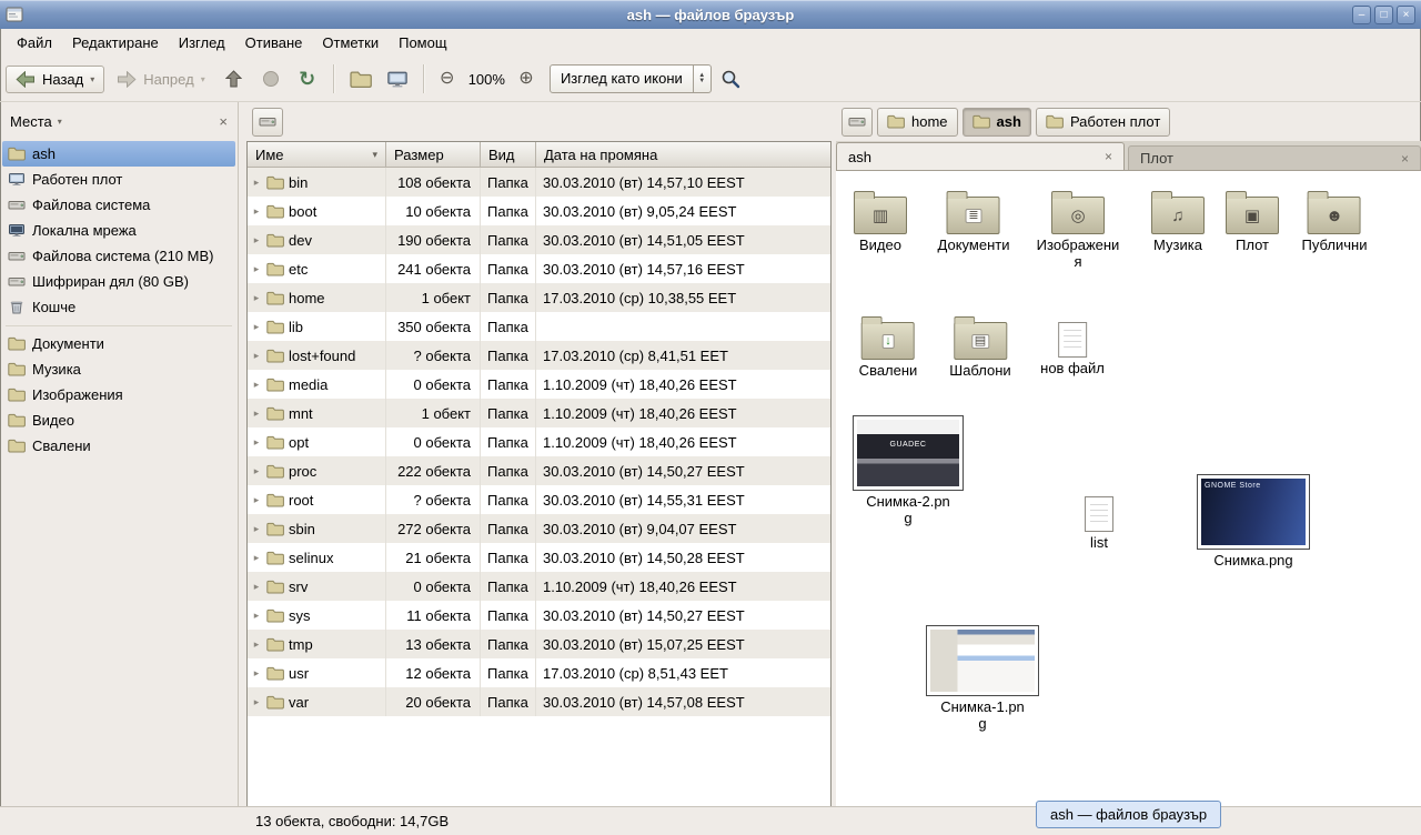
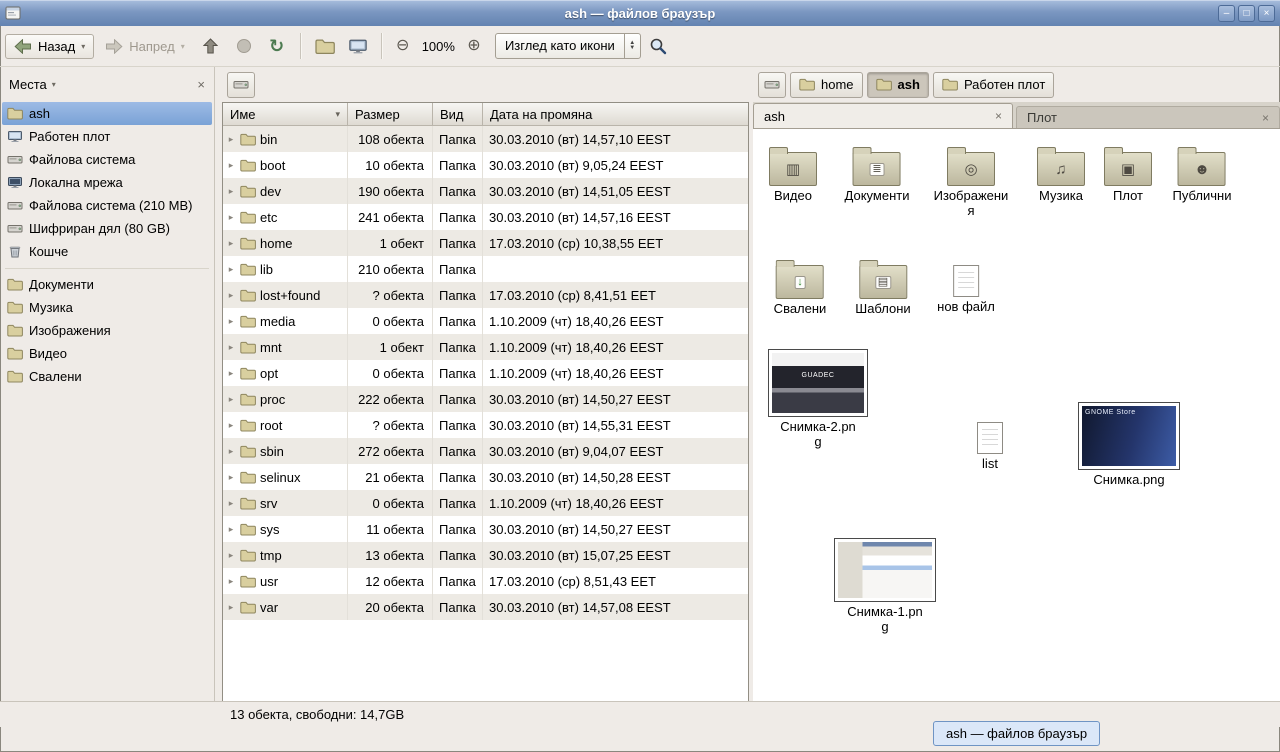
  ash — файлов браузър
  –
  □
  ×
- Файл
- Редактиране
- Изглед
- Отиване
- Отметки
- Помощ
  Назад
  ▾
  Напред
  ▾
  ↻
  ⊖
  100%
  ⊕
  Изглед като икони
  Места
  ▾
  ×
  ash
  Работен плот
  Файлова система
  Локална мрежа
  Файлова система (210 MB)
  Шифриран дял (80 GB)
  Кошче
  Документи
  Музика
  Изображения
  Видео
  Свалени
  Име
  ▾
  Размер
  Вид
  Дата на промяна
  ▸
  bin
  108 обекта
  Папка
  30.03.2010 (вт) 14,57,10 EEST
  ▸
  boot
  10 обекта
  Папка
  30.03.2010 (вт) 9,05,24 EEST
  ▸
  dev
  190 обекта
  Папка
  30.03.2010 (вт) 14,51,05 EEST
  ▸
  etc
  241 обекта
  Папка
  30.03.2010 (вт) 14,57,16 EEST
  ▸
  home
  1 обект
  Папка
  17.03.2010 (ср) 10,38,55 EET
  ▸
  lib
- 350 обекта
+ 210 обекта
  Папка
  ▸
  lost+found
  ? обекта
  Папка
  17.03.2010 (ср) 8,41,51 EET
  ▸
  media
  0 обекта
  Папка
  1.10.2009 (чт) 18,40,26 EEST
  ▸
  mnt
  1 обект
  Папка
  1.10.2009 (чт) 18,40,26 EEST
  ▸
  opt
  0 обекта
  Папка
  1.10.2009 (чт) 18,40,26 EEST
  ▸
  proc
  222 обекта
  Папка
  30.03.2010 (вт) 14,50,27 EEST
  ▸
  root
  ? обекта
  Папка
  30.03.2010 (вт) 14,55,31 EEST
  ▸
  sbin
  272 обекта
  Папка
  30.03.2010 (вт) 9,04,07 EEST
  ▸
  selinux
  21 обекта
  Папка
  30.03.2010 (вт) 14,50,28 EEST
  ▸
  srv
  0 обекта
  Папка
  1.10.2009 (чт) 18,40,26 EEST
  ▸
  sys
  11 обекта
  Папка
  30.03.2010 (вт) 14,50,27 EEST
  ▸
  tmp
  13 обекта
  Папка
  30.03.2010 (вт) 15,07,25 EEST
  ▸
  usr
  12 обекта
  Папка
  17.03.2010 (ср) 8,51,43 EET
  ▸
  var
  20 обекта
  Папка
  30.03.2010 (вт) 14,57,08 EEST
  home
  ash
  Работен плот
  ash
  ×
  Плот
  ×
  ▥
  Видео
  ≣
  Документи
  ◎
  Изображения
  ♫
  Музика
  ▣
  Плот
  ☻
  Публични
  ↓
  Свалени
  ▤
  Шаблони
  нов файл
  Снимка-2.png
  list
  Снимка.png
  Снимка-1.png
  13 обекта, свободни: 14,7GB
  ash — файлов браузър
